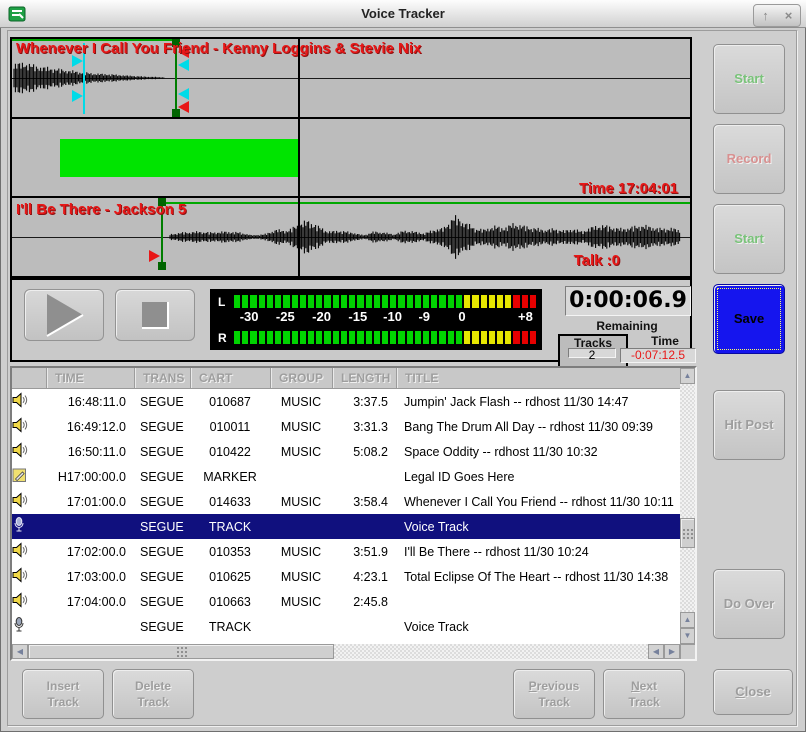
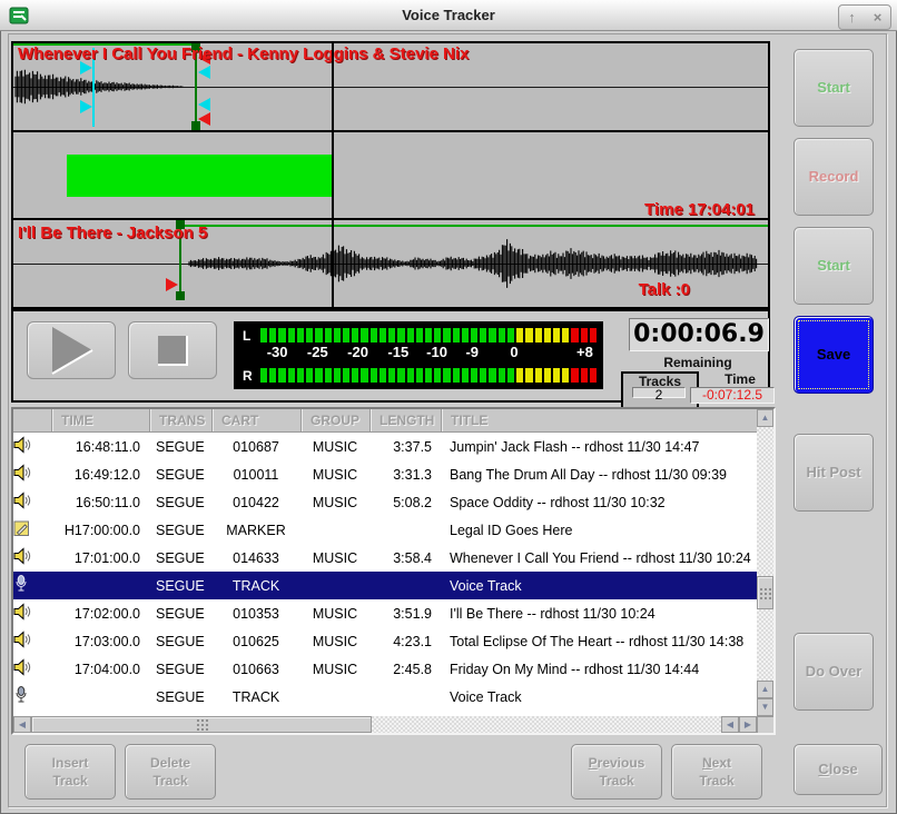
  Voice Tracker
  ↑
  ×
  Whenever I Call You Friend - Kenny Loggins & Stevie Nix
  I'll Be There - Jackson 5
  Talk :0
  Time 17:04:01
  L
  -30
  -25
  -20
  -15
  -10
  -9
  0
  +8
  R
  0:00:06.9
  Remaining
  Tracks
  Time
  2
  -0:07:12.5
  TIME
  TRANS
  CART
  GROUP
  LENGTH
  TITLE
  16:48:11.0
  SEGUE
  010687
  MUSIC
  3:37.5
  Jumpin' Jack Flash -- rdhost 11/30 14:47
  16:49:12.0
  SEGUE
  010011
  MUSIC
  3:31.3
  Bang The Drum All Day -- rdhost 11/30 09:39
  16:50:11.0
  SEGUE
  010422
  MUSIC
  5:08.2
  Space Oddity -- rdhost 11/30 10:32
  H17:00:00.0
  SEGUE
  MARKER
  Legal ID Goes Here
  17:01:00.0
  SEGUE
  014633
  MUSIC
  3:58.4
- Whenever I Call You Friend -- rdhost 11/30 10:11
+ Whenever I Call You Friend -- rdhost 11/30 10:24
  SEGUE
  TRACK
  Voice Track
  17:02:00.0
  SEGUE
  010353
  MUSIC
  3:51.9
  I'll Be There -- rdhost 11/30 10:24
  17:03:00.0
  SEGUE
  010625
  MUSIC
  4:23.1
  Total Eclipse Of The Heart -- rdhost 11/30 14:38
  17:04:00.0
  SEGUE
  010663
  MUSIC
  2:45.8
+ Friday On My Mind -- rdhost 11/30 14:44
  SEGUE
  TRACK
  Voice Track
  ▲
  ▲
  ▼
  ◀
  ◀
  ▶
  Insert
  Track
  Delete
  Track
  Previous
  Track
  Next
  Track
  Start
  Record
  Start
  Save
  Hit Post
  Do Over
  Close
